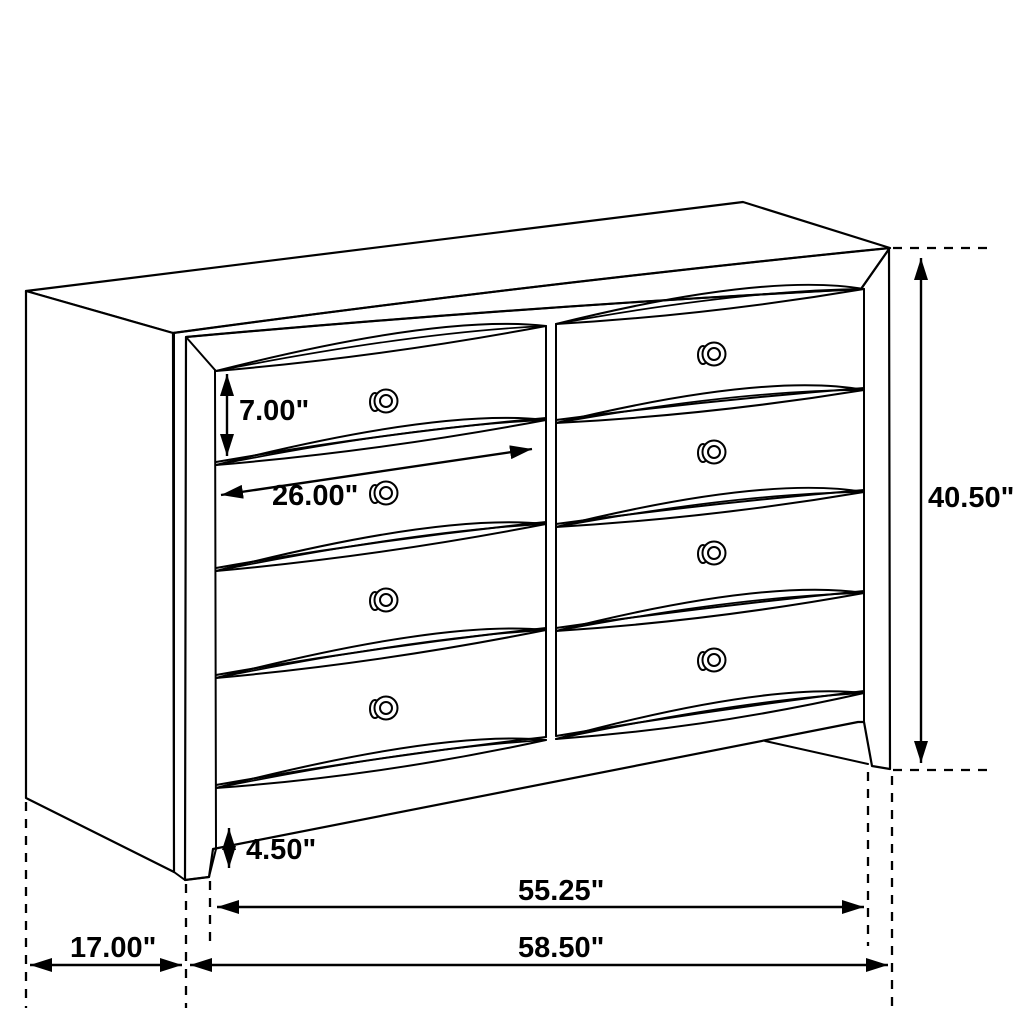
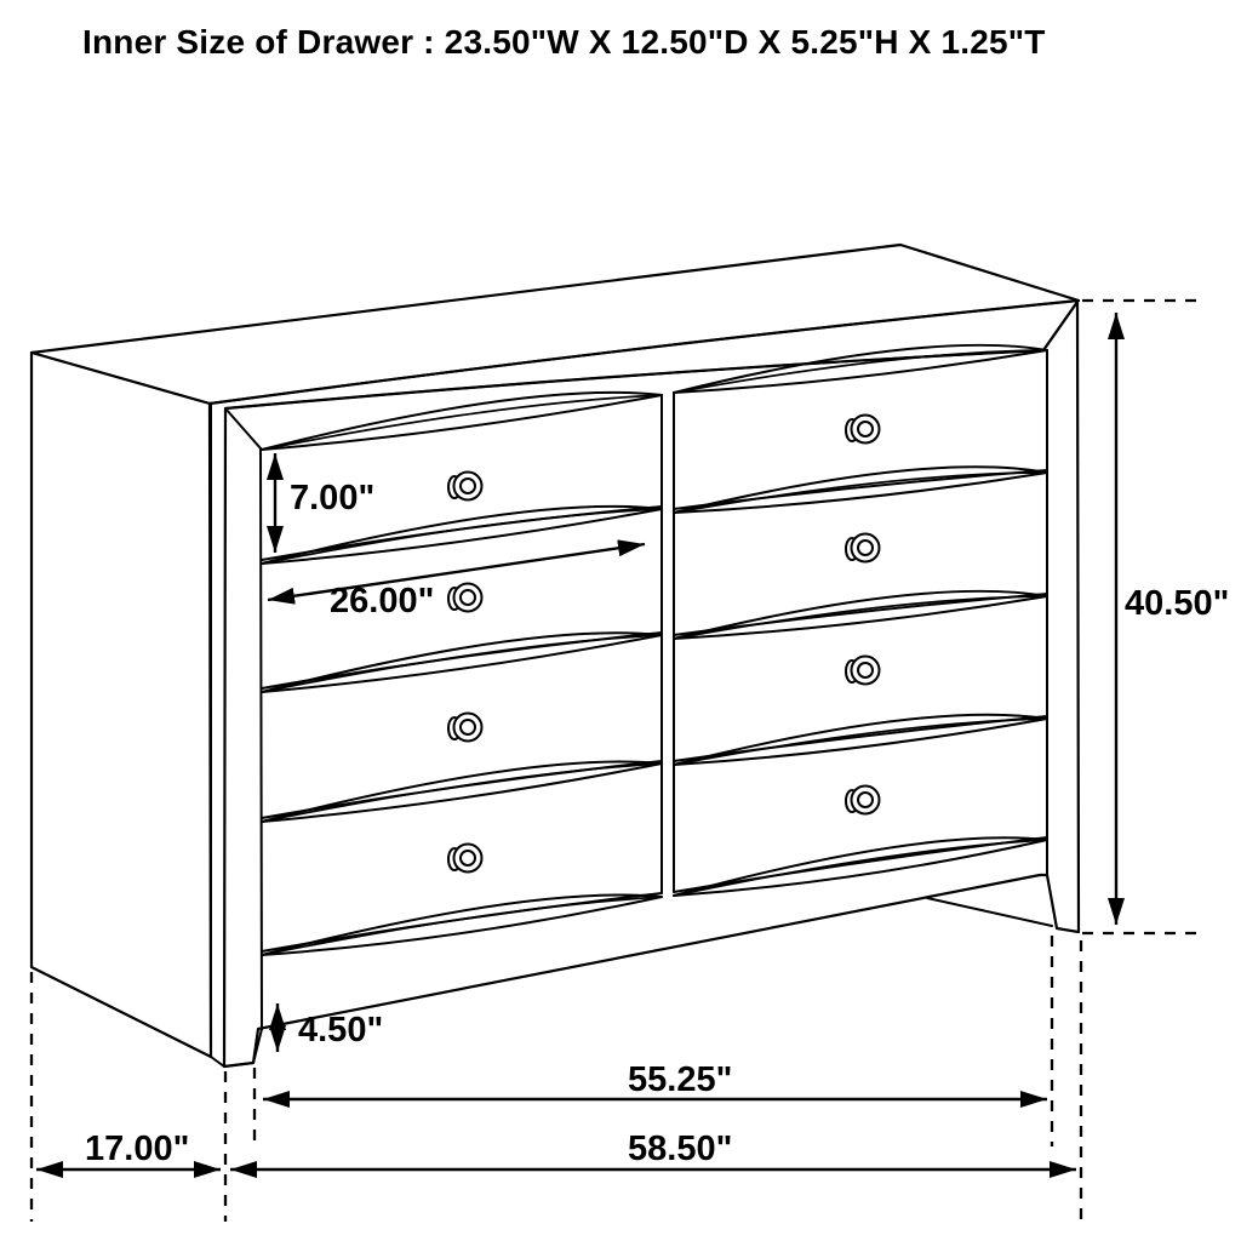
+ Inner Size of Drawer : 23.50"W X 12.50"D X 5.25"H X 1.25"T
  7.00"
  26.00"
  40.50"
  4.50"
  55.25"
  58.50"
  17.00"
